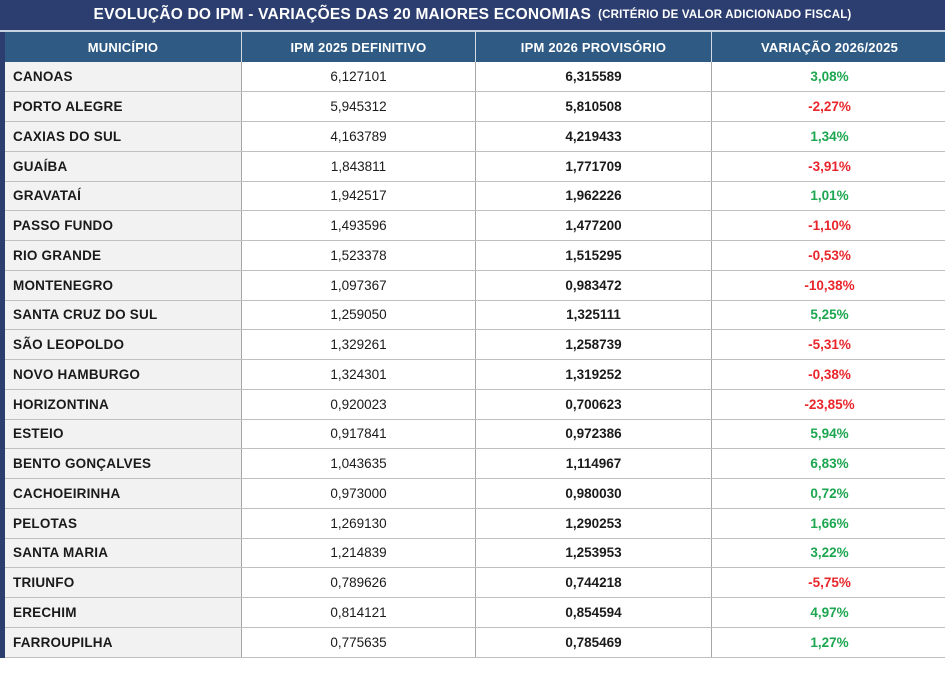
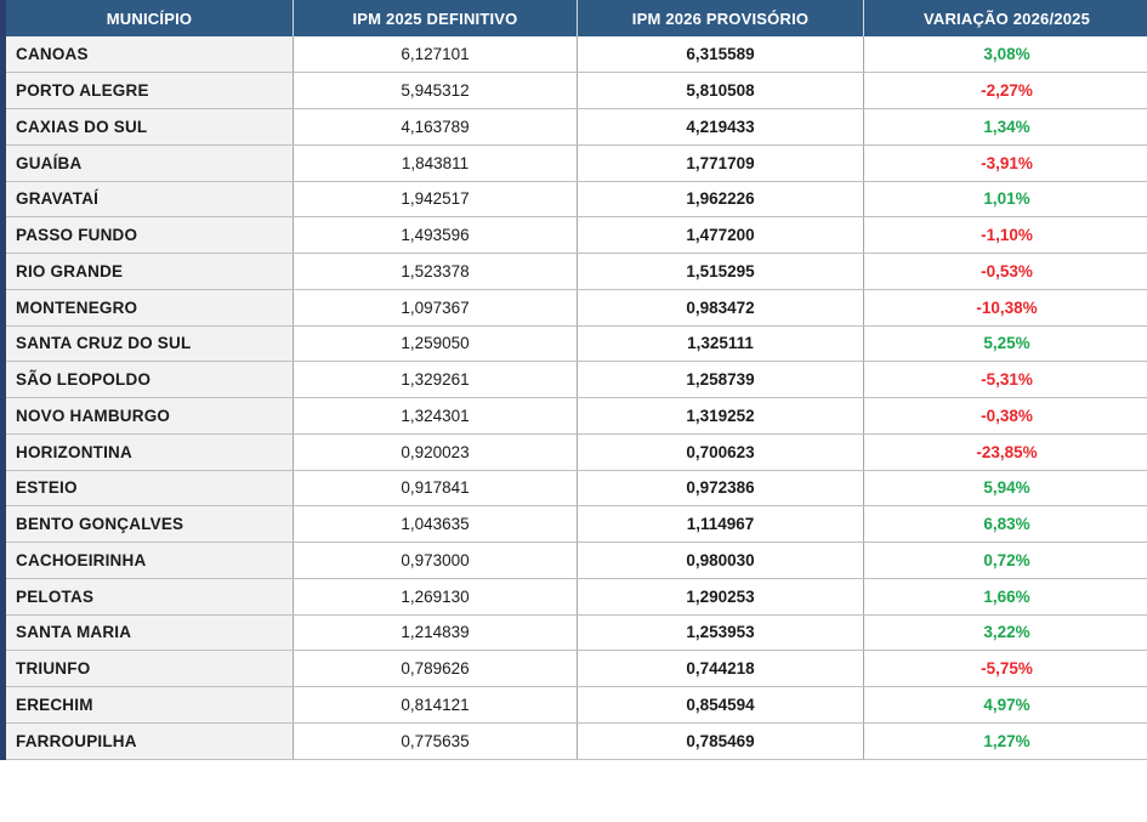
- EVOLUÇÃO DO IPM - VARIAÇÕES DAS 20 MAIORES ECONOMIAS
- (CRITÉRIO DE VALOR ADICIONADO FISCAL)
  MUNICÍPIO	IPM 2025 DEFINITIVO	IPM 2026 PROVISÓRIO	VARIAÇÃO 2026/2025
  CANOAS	6,127101	6,315589	3,08%
  PORTO ALEGRE	5,945312	5,810508	-2,27%
  CAXIAS DO SUL	4,163789	4,219433	1,34%
  GUAÍBA	1,843811	1,771709	-3,91%
  GRAVATAÍ	1,942517	1,962226	1,01%
  PASSO FUNDO	1,493596	1,477200	-1,10%
  RIO GRANDE	1,523378	1,515295	-0,53%
  MONTENEGRO	1,097367	0,983472	-10,38%
  SANTA CRUZ DO SUL	1,259050	1,325111	5,25%
  SÃO LEOPOLDO	1,329261	1,258739	-5,31%
  NOVO HAMBURGO	1,324301	1,319252	-0,38%
  HORIZONTINA	0,920023	0,700623	-23,85%
  ESTEIO	0,917841	0,972386	5,94%
  BENTO GONÇALVES	1,043635	1,114967	6,83%
  CACHOEIRINHA	0,973000	0,980030	0,72%
  PELOTAS	1,269130	1,290253	1,66%
  SANTA MARIA	1,214839	1,253953	3,22%
  TRIUNFO	0,789626	0,744218	-5,75%
  ERECHIM	0,814121	0,854594	4,97%
  FARROUPILHA	0,775635	0,785469	1,27%
